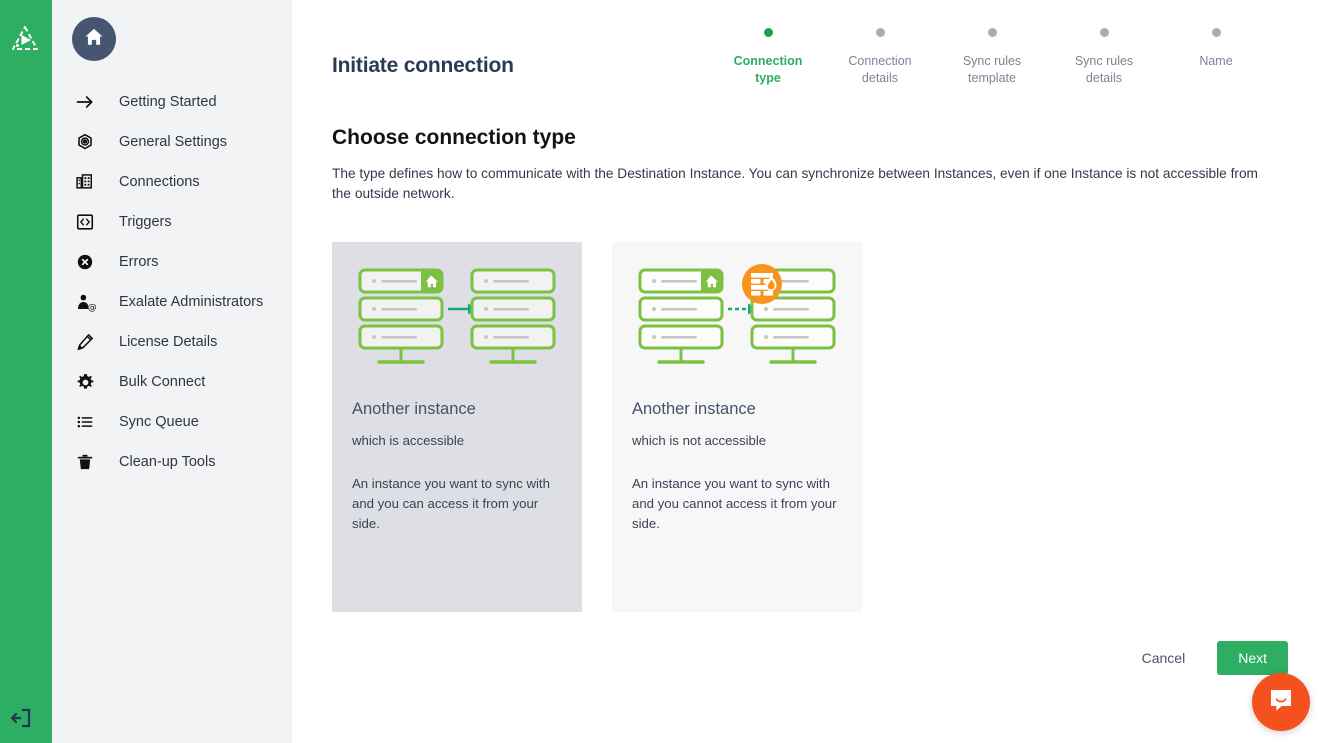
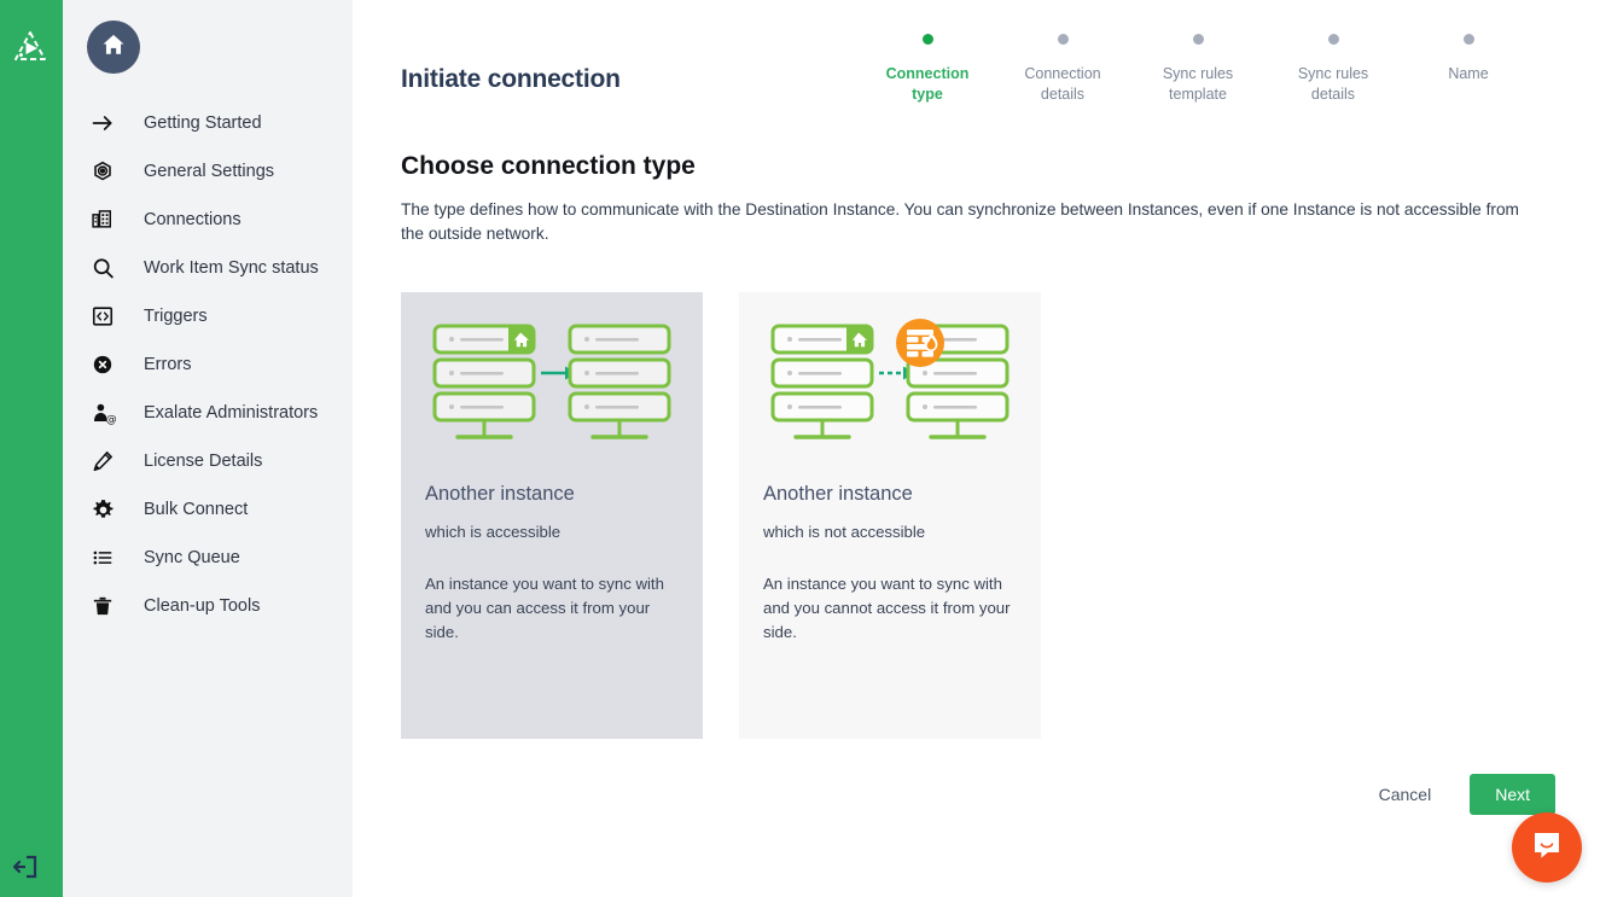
  Getting Started
  General Settings
  Connections
+ Work Item Sync status
  Triggers
  Errors
  @
  Exalate Administrators
  License Details
  Bulk Connect
  Sync Queue
  Clean-up Tools
  Initiate connection
  Connection
  type
  Connection
  details
  Sync rules
  template
  Sync rules
  details
  Name
  Choose connection type
  The type defines how to communicate with the Destination Instance. You can synchronize between Instances, even if one Instance is not accessible from the outside network.
  Another instance
  which is accessible
  An instance you want to sync with and you can access it from your side.
  Another instance
  which is not accessible
  An instance you want to sync with and you cannot access it from your side.
  Cancel
  Next
